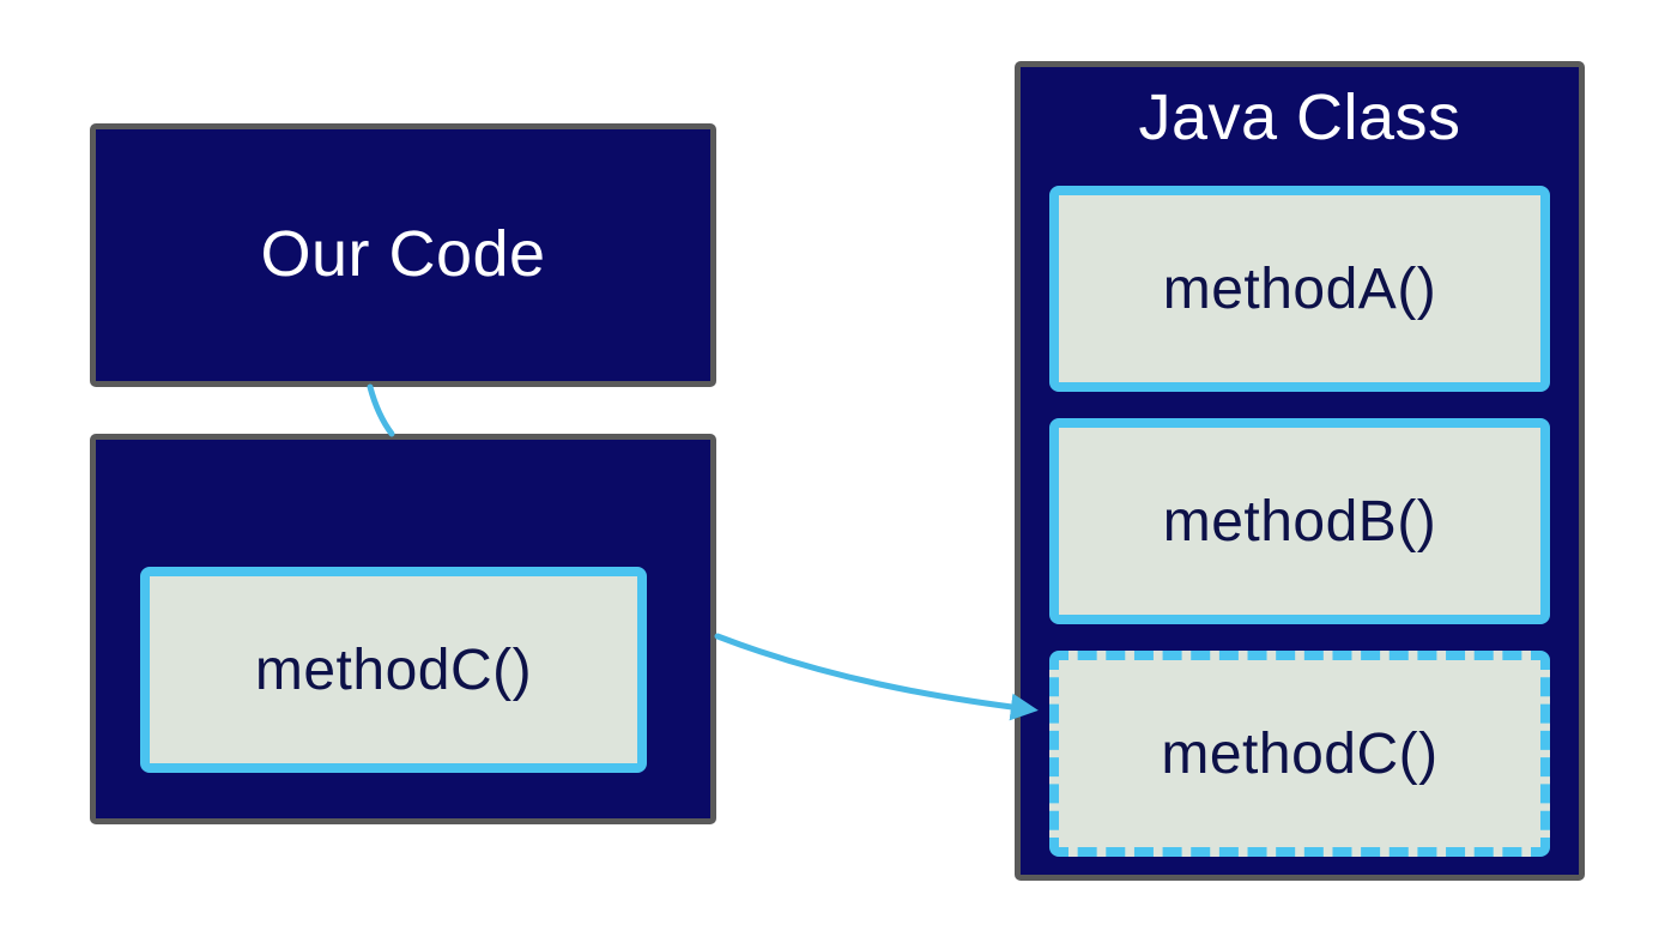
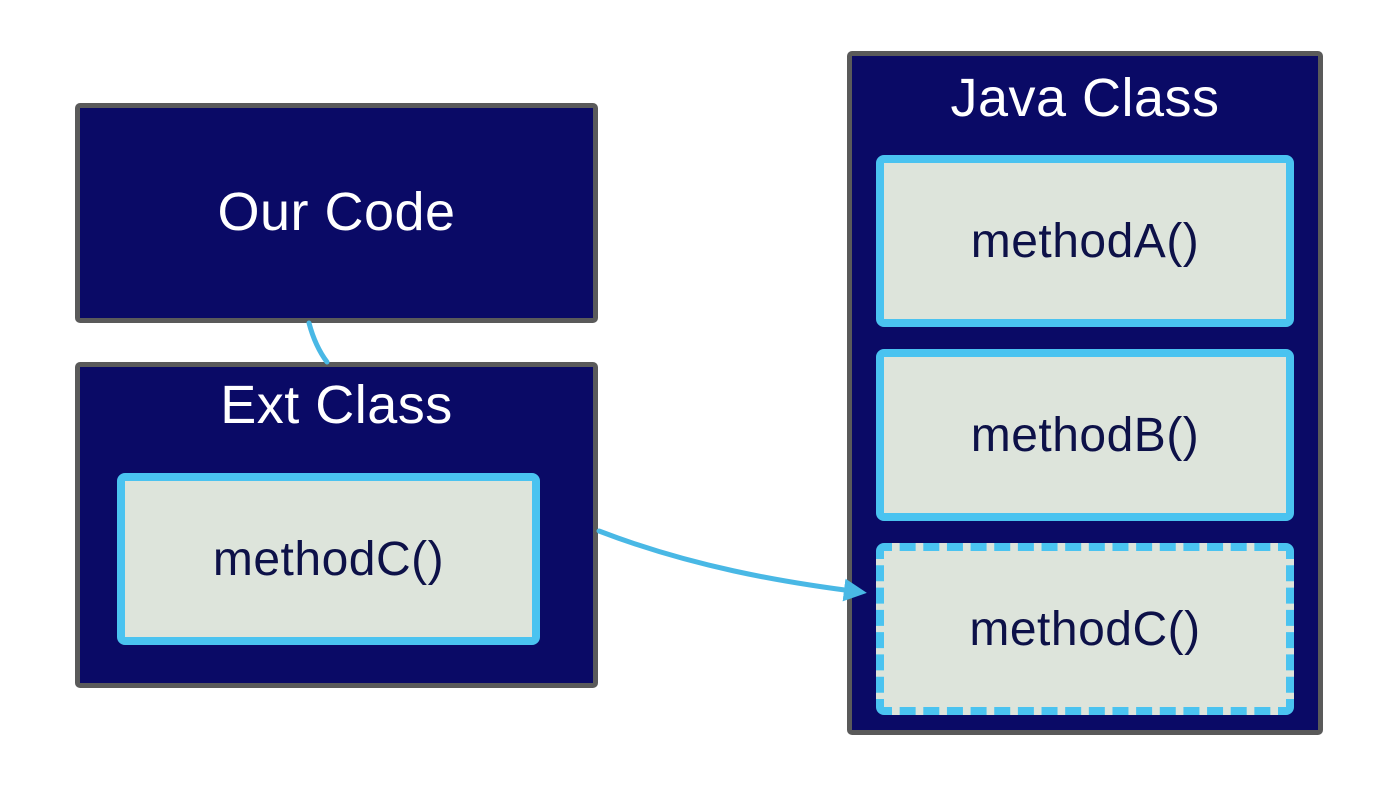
  Our Code
+ Ext Class
  methodC()
  Java Class
  methodA()
  methodB()
  methodC()
